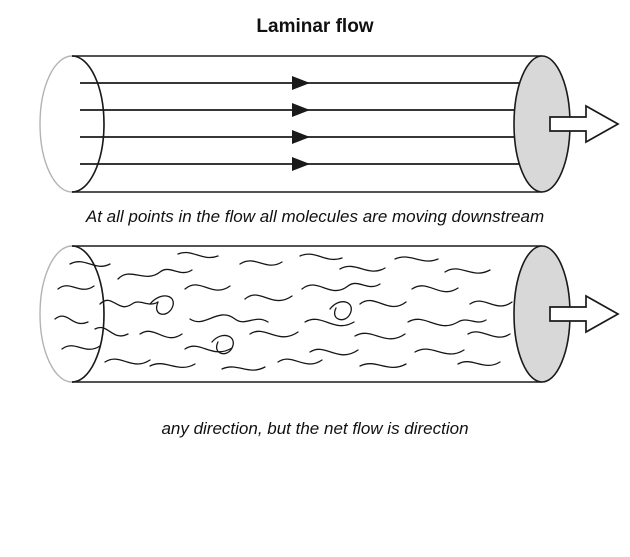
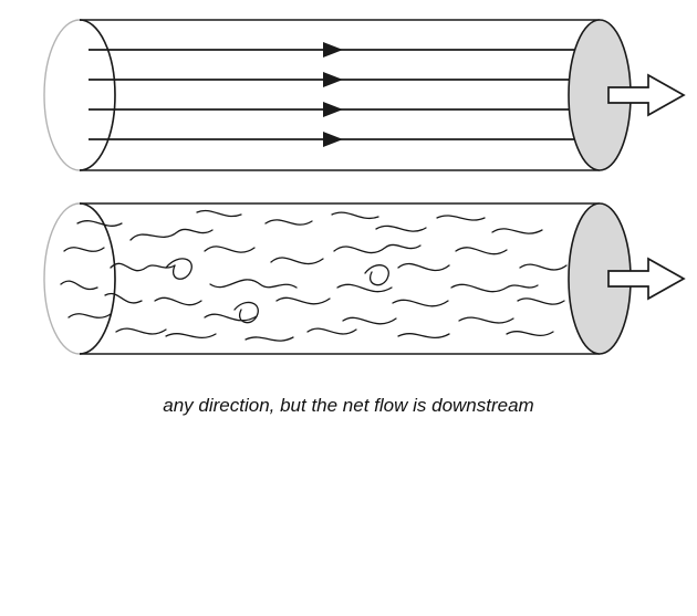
- Laminar flow
- At all points in the flow all molecules are moving downstream
- any direction, but the net flow is direction
+ any direction, but the net flow is downstream
